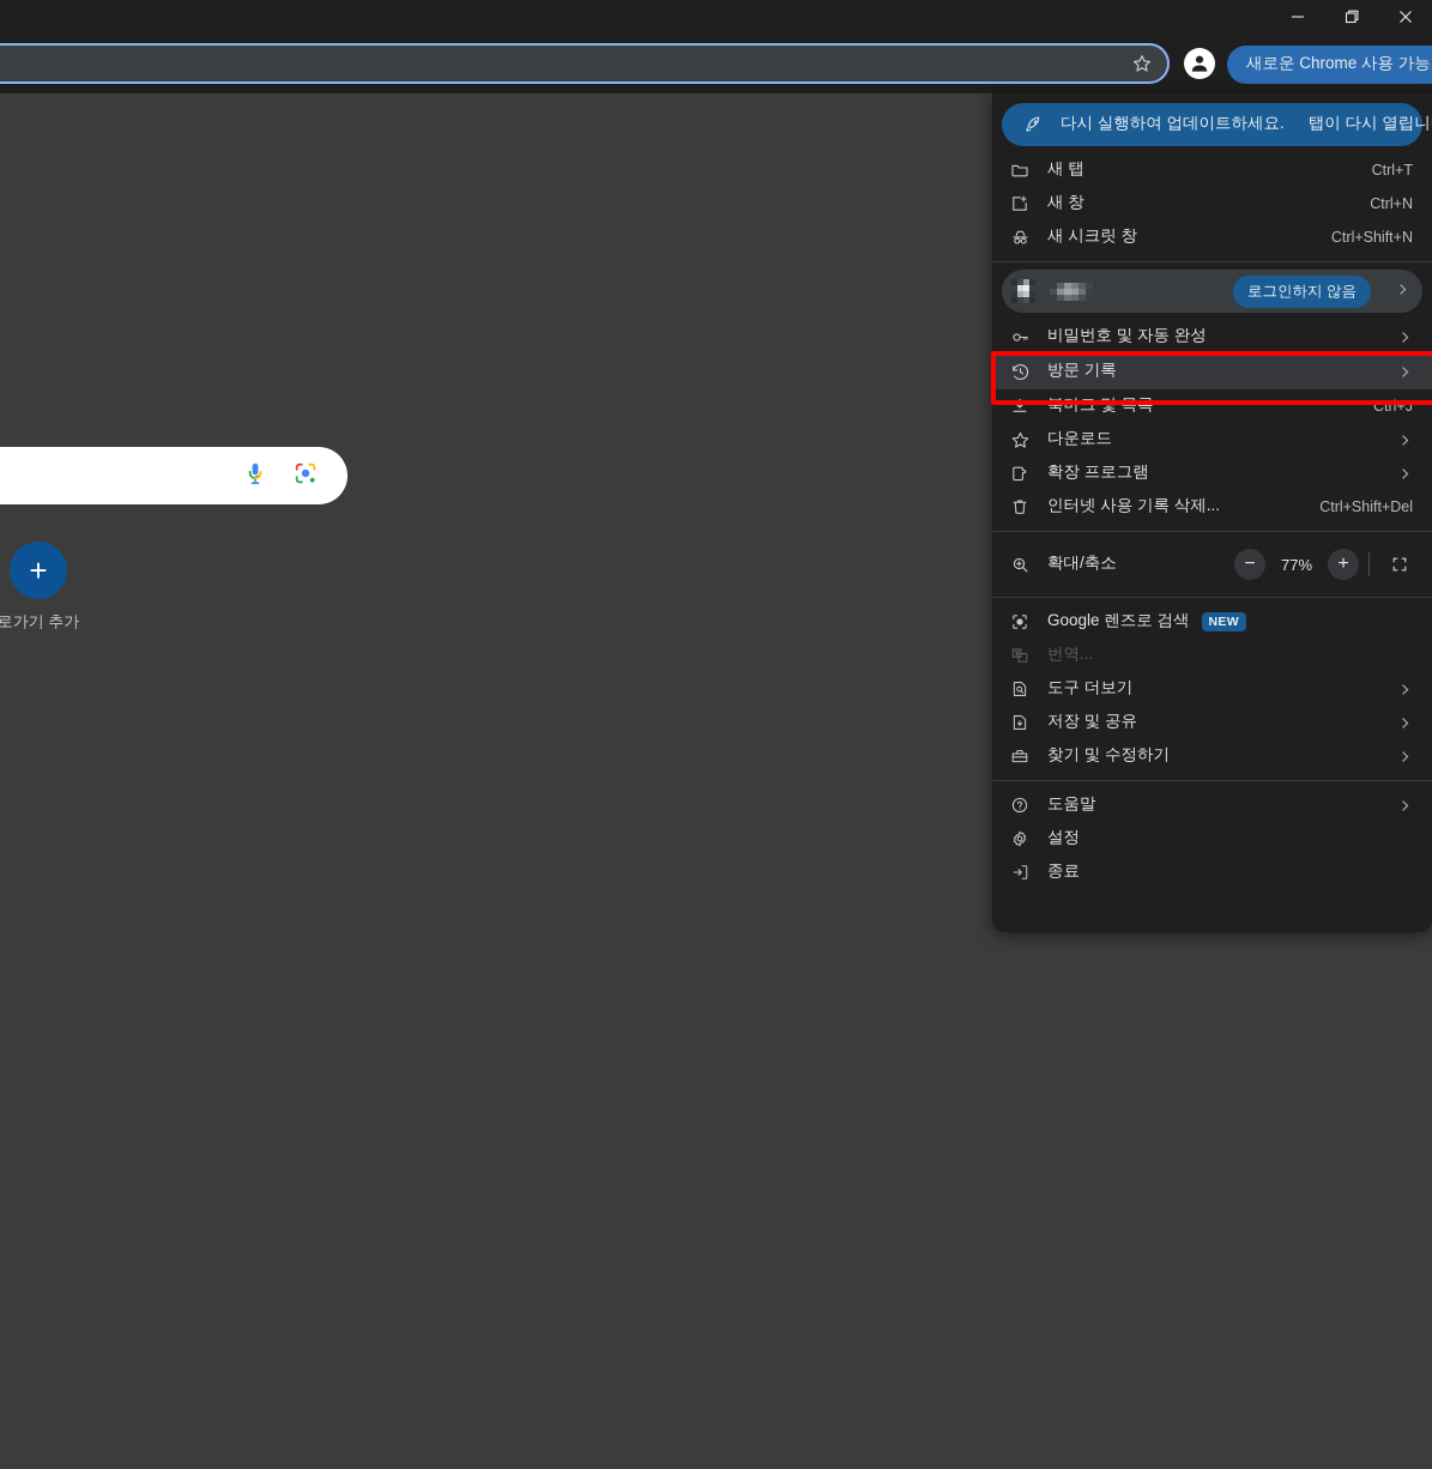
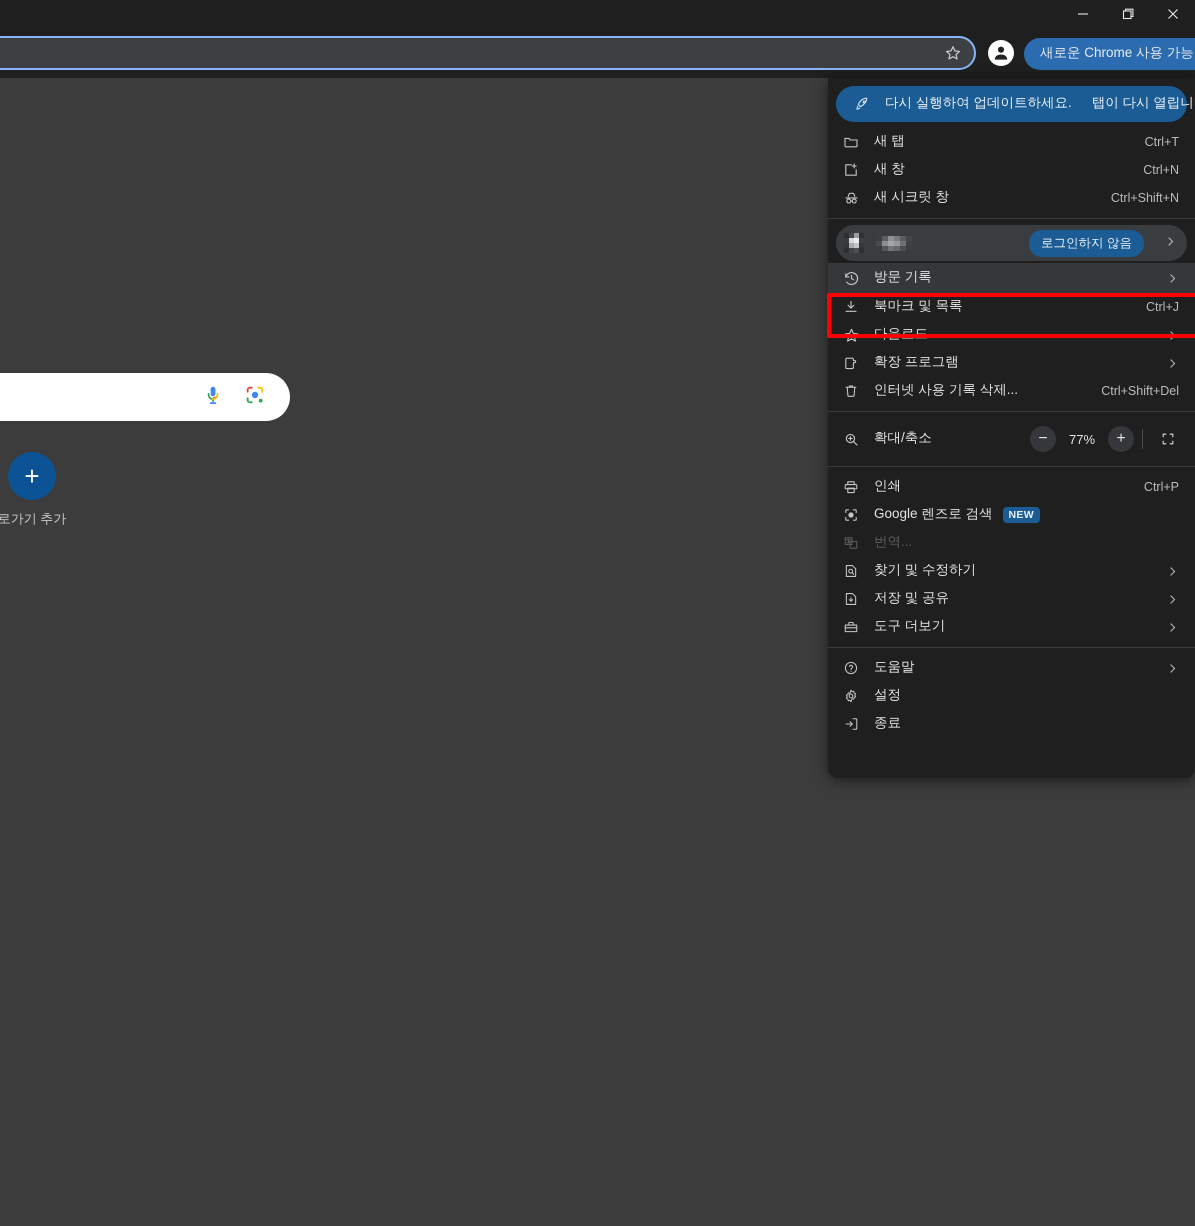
  새로운 Chrome 사용 가능
  +
  로가기 추가
  다시 실행하여 업데이트하세요.
  탭이 다시 열립니
  새 탭
  Ctrl+T
  새 창
  Ctrl+N
  새 시크릿 창
  Ctrl+Shift+N
  로그인하지 않음
- 비밀번호 및 자동 완성
  방문 기록
  북마크 및 목록
  Ctrl+J
  다운로드
  확장 프로그램
  인터넷 사용 기록 삭제...
  Ctrl+Shift+Del
  확대/축소
  −
  77%
  +
+ 인쇄
+ Ctrl+P
  Google 렌즈로 검색
  NEW
  번역...
- 도구 더보기
+ 찾기 및 수정하기
  저장 및 공유
- 찾기 및 수정하기
+ 도구 더보기
  도움말
  설정
  종료
